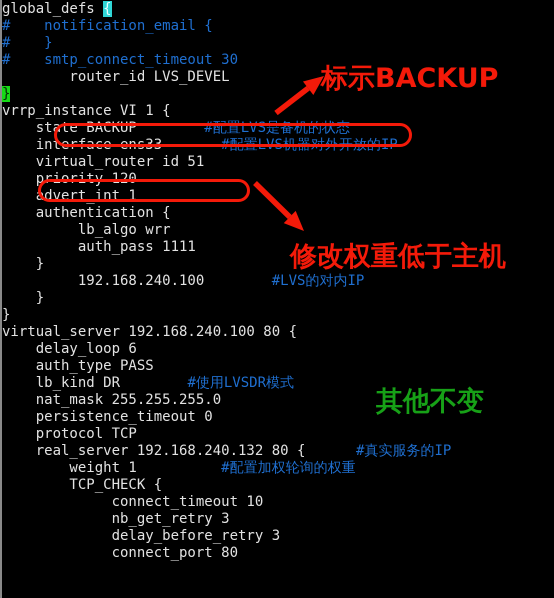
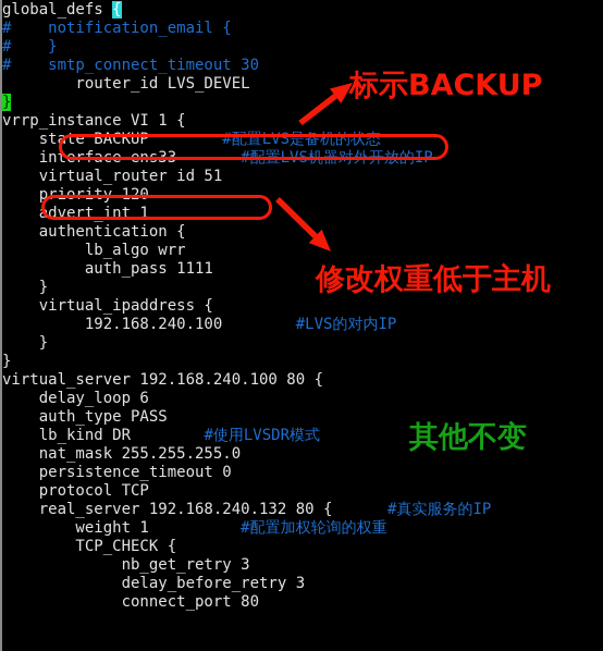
  global_defs {
  # notification_email {
  # }
  # smtp_connect_timeout 30
  router_id LVS_DEVEL
  }
  vrrp_instance VI 1 {
  state BACKUP #配置LVS是备机的状态
  interface ens33 #配置LVS机器对外开放的IP
  virtual_router id 51
  priority 120
  advert_int 1
  authentication {
  lb_algo wrr
  auth_pass 1111
  }
+ virtual_ipaddress {
  192.168.240.100 #LVS的对内IP
  }
  }
  virtual_server 192.168.240.100 80 {
  delay_loop 6
  auth_type PASS
  lb_kind DR #使用LVSDR模式
  nat_mask 255.255.255.0
  persistence_timeout 0
  protocol TCP
  real_server 192.168.240.132 80 { #真实服务的IP
  weight 1 #配置加权轮询的权重
  TCP_CHECK {
- connect_timeout 10
  nb_get_retry 3
  delay_before_retry 3
  connect_port 80
  标示BACKUP
  修改权重低于主机
  其他不变
